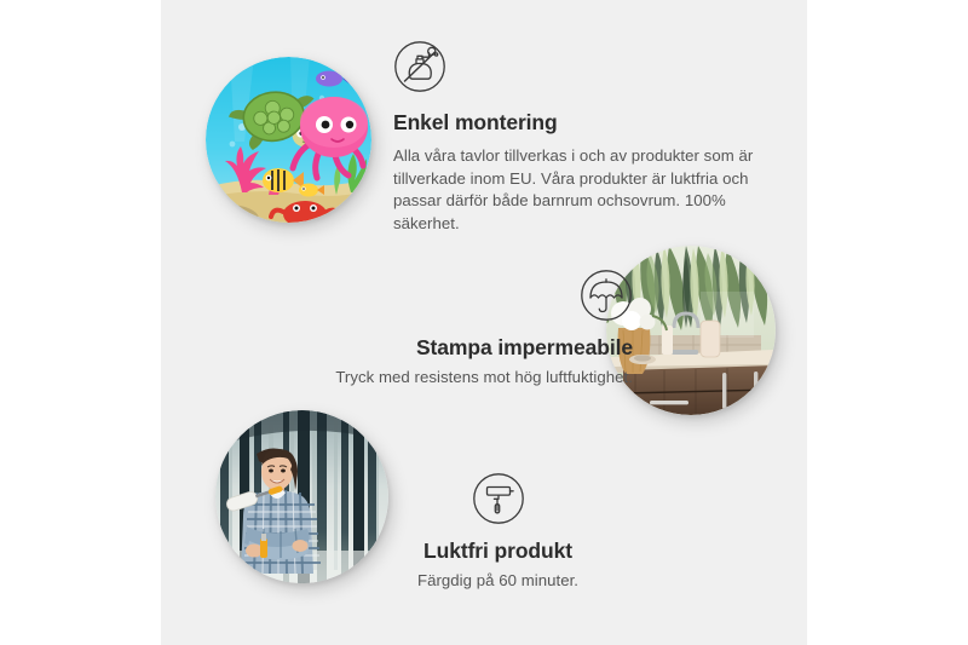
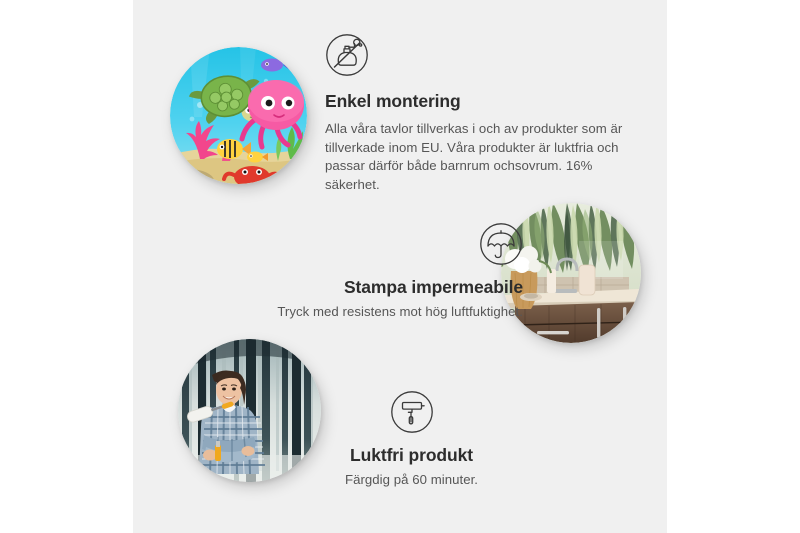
  Enkel montering
- Alla våra tavlor tillverkas i och av produkter som är tillverkade inom EU. Våra produkter är luktfria och passar därför både barnrum ochsovrum. 100% säkerhet.
+ Alla våra tavlor tillverkas i och av produkter som är tillverkade inom EU. Våra produkter är luktfria och passar därför både barnrum ochsovrum. 16% säkerhet.
  Stampa impermeabile
  Tryck med resistens mot hög luftfuktighet.
  Luktfri produkt
  Färgdig på 60 minuter.
